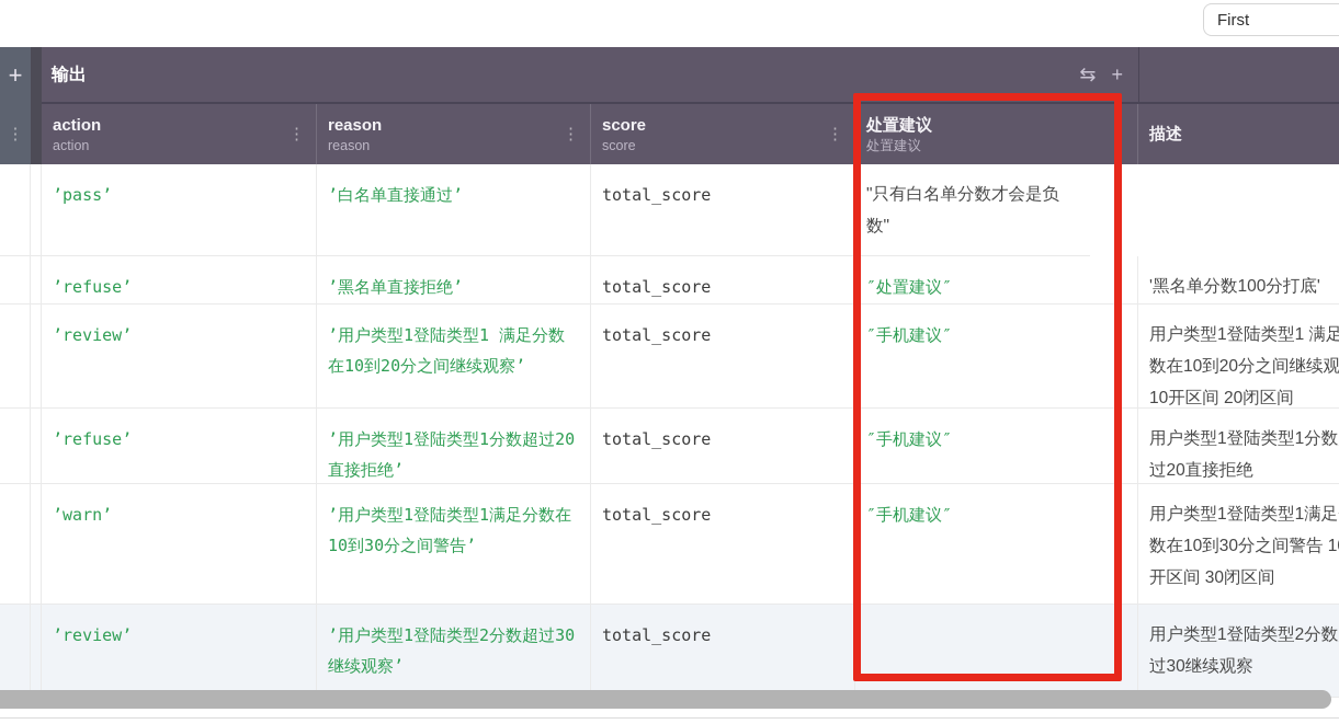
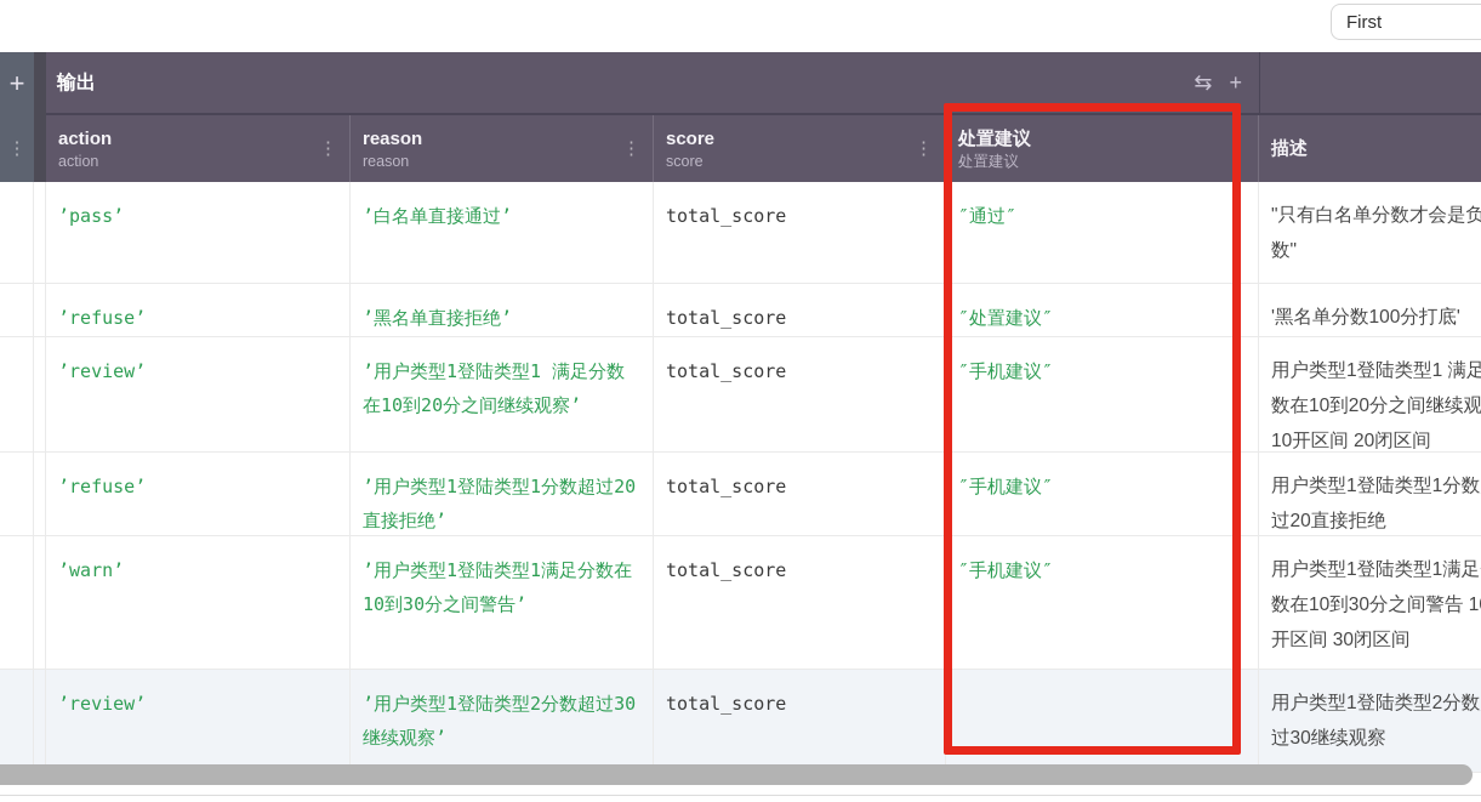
  First
  +
  输出
  ⇆
  +
  ⋮
  action
  action
  ⋮
  reason
  reason
  ⋮
  score
  score
  ⋮
  处置建议
  处置建议
  ⋮
  描述
  ’pass’
  ’白名单直接通过’
  total_score
+ ″通过″
  "只有白名单分数才会是负数"
  ’refuse’
  ’黑名单直接拒绝’
  total_score
  ″处置建议″
  '黑名单分数100分打底'
  ’review’
  ’用户类型1登陆类型1 满足分数在10到20分之间继续观察’
  total_score
  ″手机建议″
  用户类型1登陆类型1 满足数在10到20分之间继续观 10开区间 20闭区间
  ’refuse’
  ’用户类型1登陆类型1分数超过20直接拒绝’
  total_score
  ″手机建议″
  用户类型1登陆类型1分数过20直接拒绝
  ’warn’
  ’用户类型1登陆类型1满足分数在10到30分之间警告’
  total_score
  ″手机建议″
  用户类型1登陆类型1满足数在10到30分之间警告 1开区间 30闭区间
  ’review’
  ’用户类型1登陆类型2分数超过30继续观察’
  total_score
  用户类型1登陆类型2分数过30继续观察
